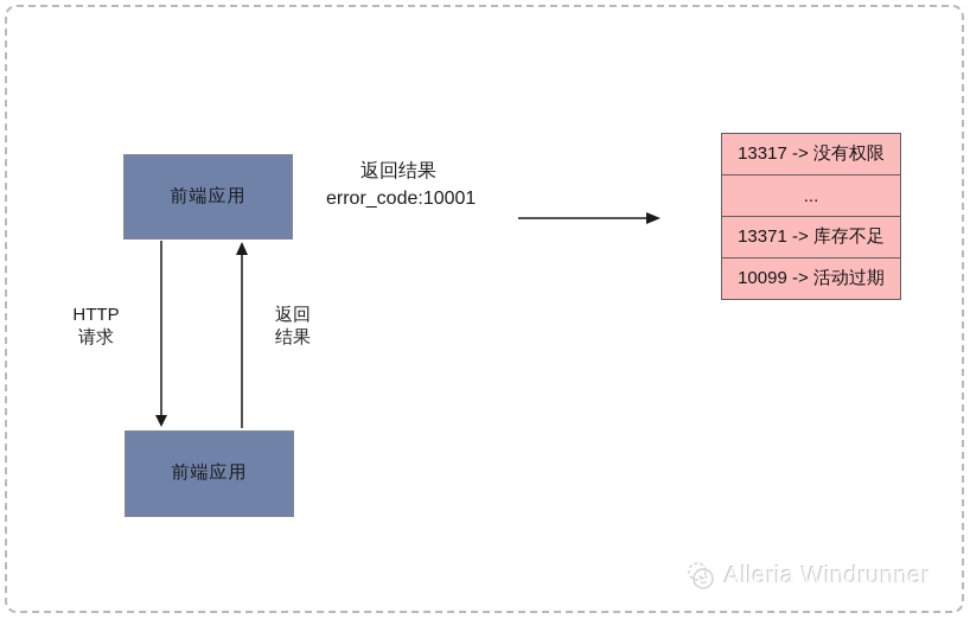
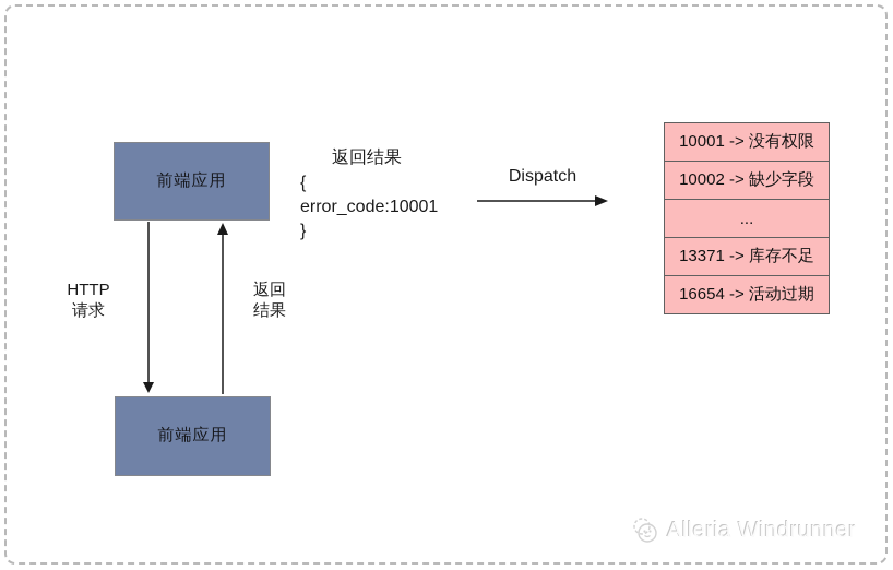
  前端应用
  前端应用
  HTTP
  请求
  返回
  结果
  返回结果
+ {
  error_code:10001
+ }
+ Dispatch
- 13317 -> 没有权限
+ 10001 -> 没有权限
+ 10002 -> 缺少字段
  ...
  13371 -> 库存不足
- 10099 -> 活动过期
+ 16654 -> 活动过期
  Alleria Windrunner
